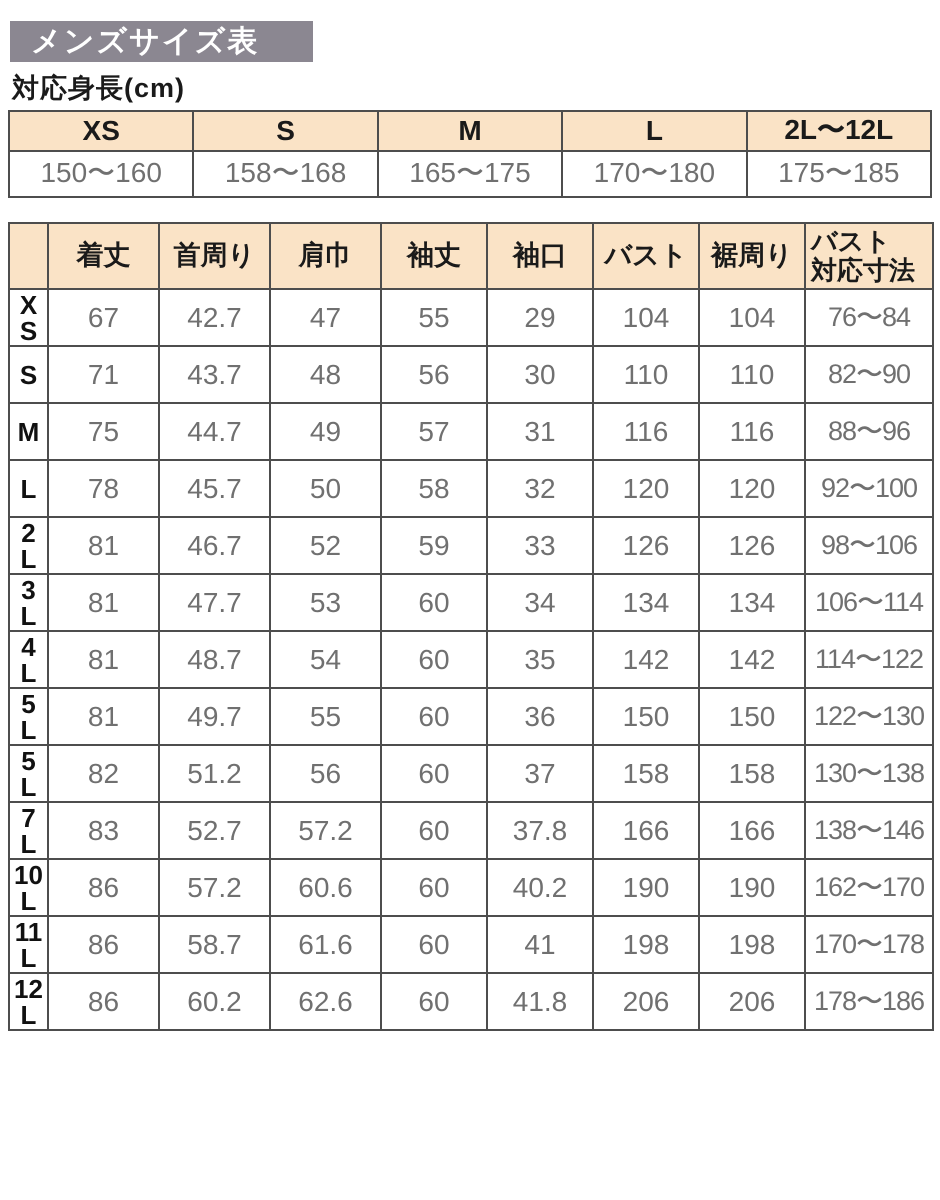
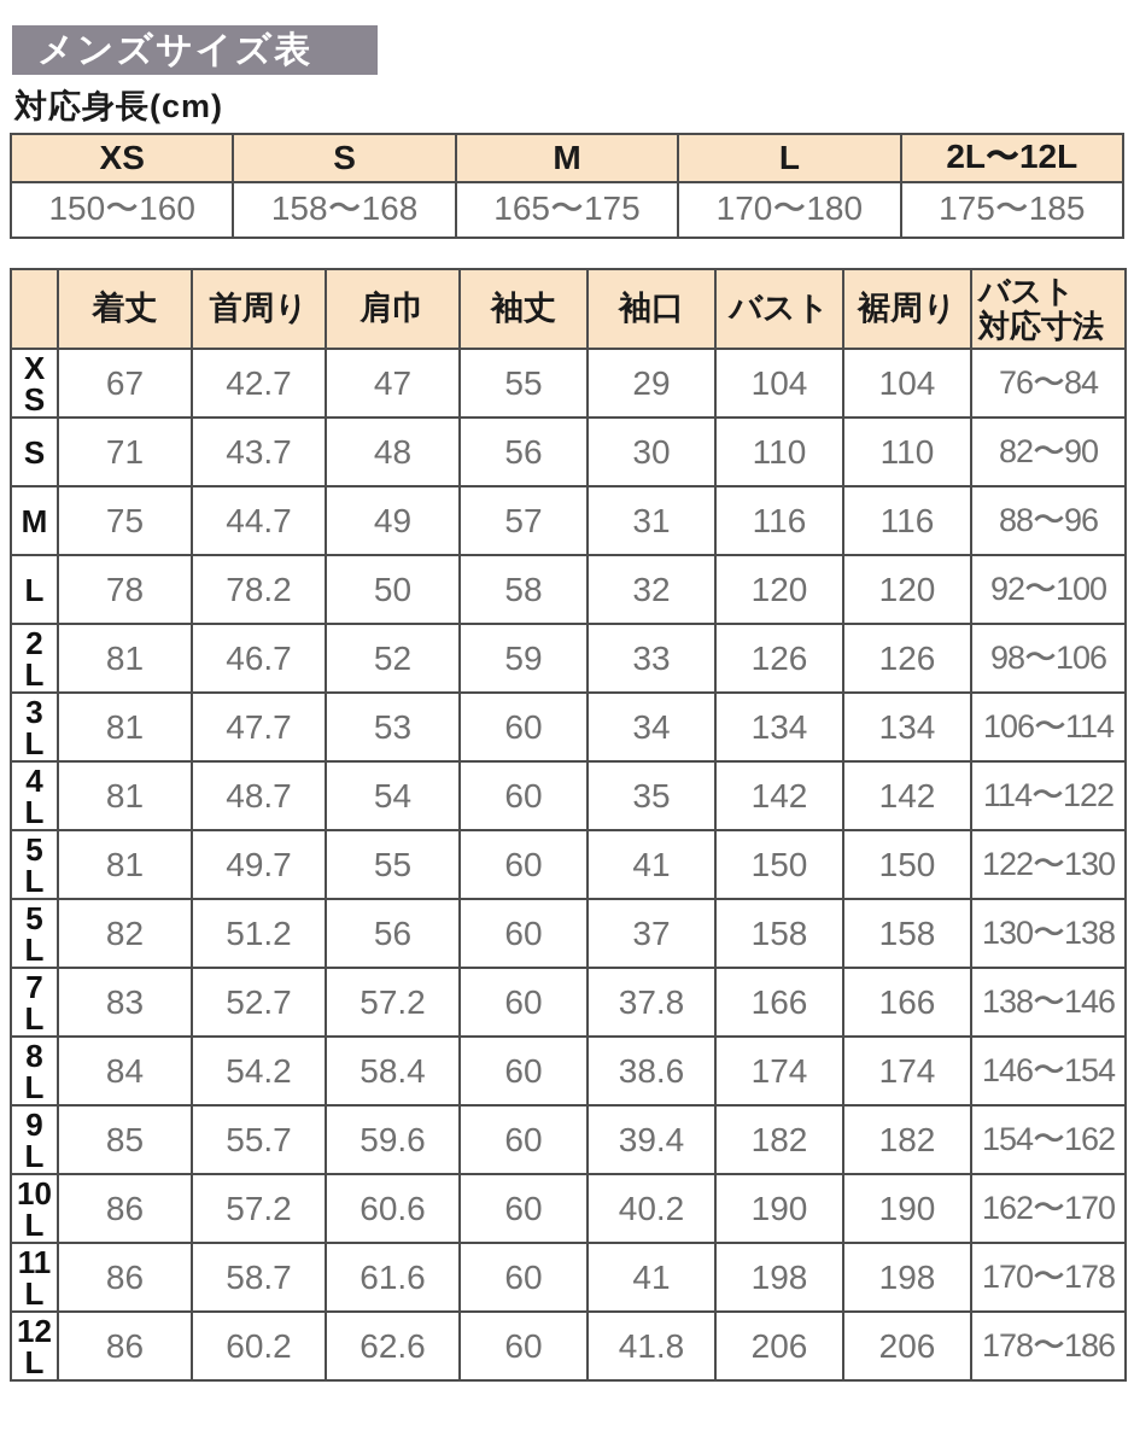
  メンズサイズ表
  対応身長(cm)
  XS	S	M	L	2L〜12L
  150〜160	158〜168	165〜175	170〜180	175〜185
  	着丈	首周り	肩巾	袖丈	袖口	バスト	裾周り	バスト対応寸法
  XS	67	42.7	47	55	29	104	104	76〜84
  S	71	43.7	48	56	30	110	110	82〜90
  M	75	44.7	49	57	31	116	116	88〜96
- L	78	45.7	50	58	32	120	120	92〜100
+ L	78	78.2	50	58	32	120	120	92〜100
  2L	81	46.7	52	59	33	126	126	98〜106
  3L	81	47.7	53	60	34	134	134	106〜114
  4L	81	48.7	54	60	35	142	142	114〜122
- 5L	81	49.7	55	60	36	150	150	122〜130
+ 5L	81	49.7	55	60	41	150	150	122〜130
  5L	82	51.2	56	60	37	158	158	130〜138
  7L	83	52.7	57.2	60	37.8	166	166	138〜146
+ 8L	84	54.2	58.4	60	38.6	174	174	146〜154
+ 9L	85	55.7	59.6	60	39.4	182	182	154〜162
  10L	86	57.2	60.6	60	40.2	190	190	162〜170
  11L	86	58.7	61.6	60	41	198	198	170〜178
  12L	86	60.2	62.6	60	41.8	206	206	178〜186
